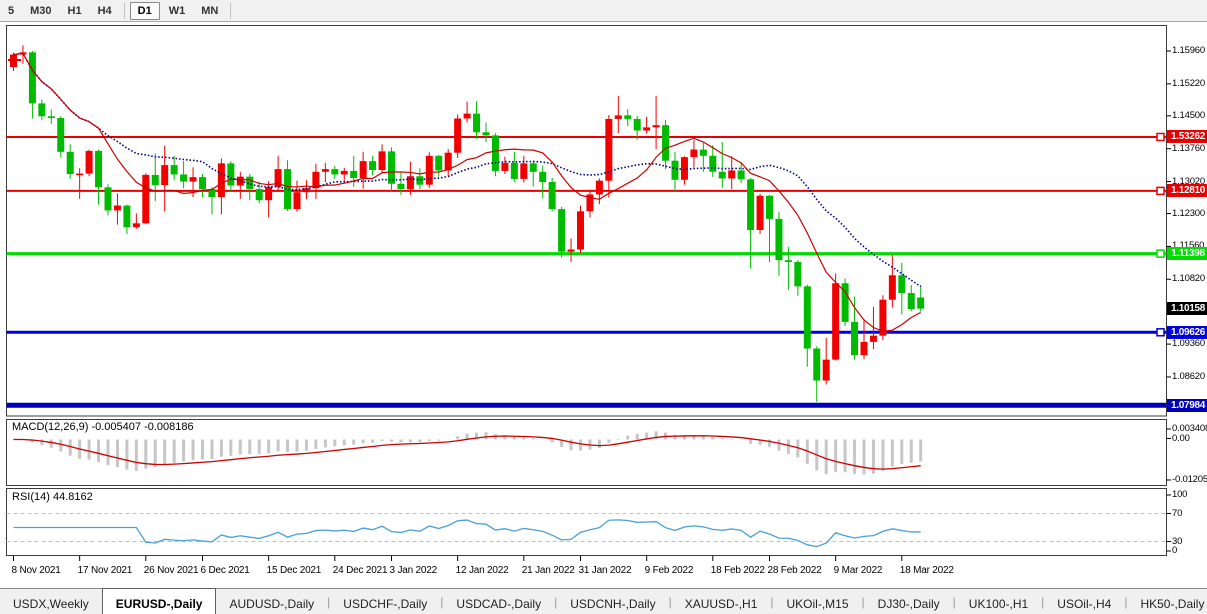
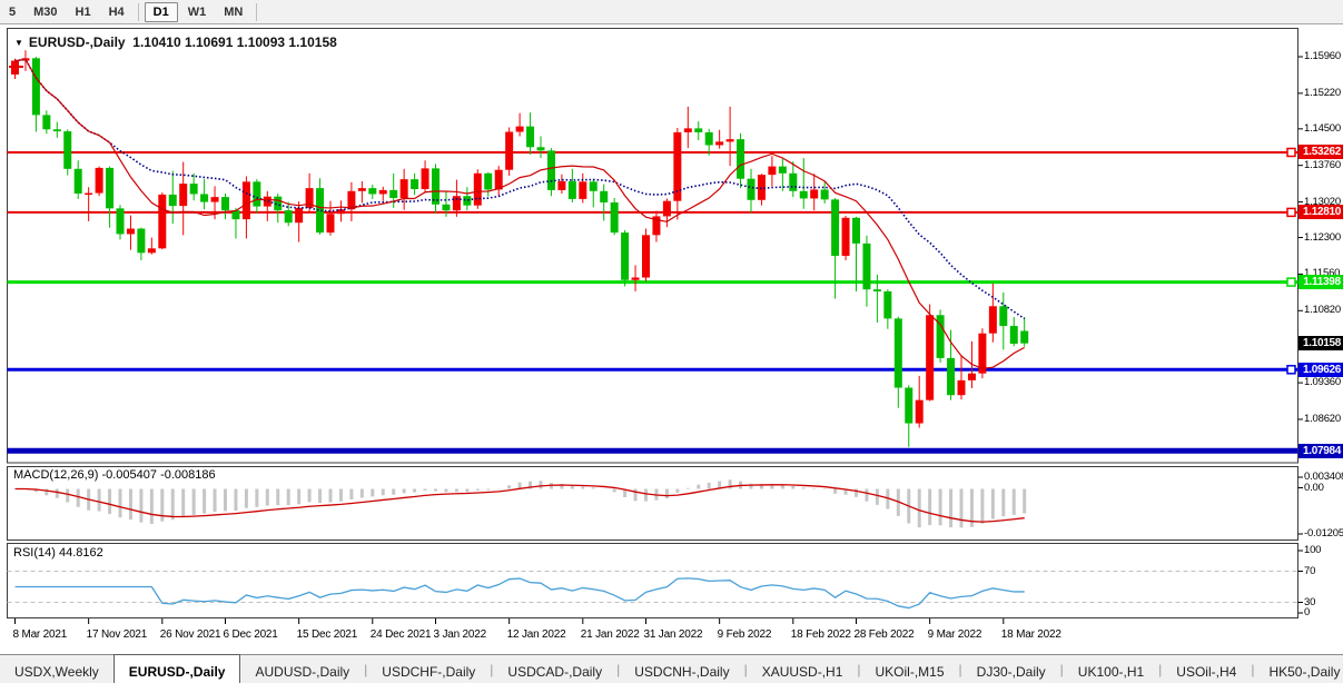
  5
  M30
  H1
  H4
  D1
  W1
  MN
+ ▼ EURUSD-,Daily 1.10410 1.10691 1.10093 1.10158
  MACD(12,26,9) -0.005407 -0.008186
  RSI(14) 44.8162
  1.15960
  1.15220
  1.14500
  1.13760
  1.13020
  1.12300
  1.11560
  1.10820
  1.09360
  1.08620
  0.00340
  0.00
  -0.01205
  100
  70
  30
  0
- 8 Nov 2021
+ 8 Mar 2021
  17 Nov 2021
  26 Nov 2021
  6 Dec 2021
  15 Dec 2021
  24 Dec 2021
  3 Jan 2022
  12 Jan 2022
  21 Jan 2022
  31 Jan 2022
  9 Feb 2022
  18 Feb 2022
  28 Feb 2022
  9 Mar 2022
  18 Mar 2022
  1.53262
  1.12810
  1.11398
  1.09626
  1.07984
  1.10158
  USDX,Weekly
  EURUSD-,Daily
  AUDUSD-,Daily
  |
  USDCHF-,Daily
  |
  USDCAD-,Daily
  |
  USDCNH-,Daily
  |
  XAUUSD-,H1
  |
  UKOil-,M15
  |
  DJ30-,Daily
  |
  UK100-,H1
  |
  USOil-,H4
  |
  HK50-,Daily
